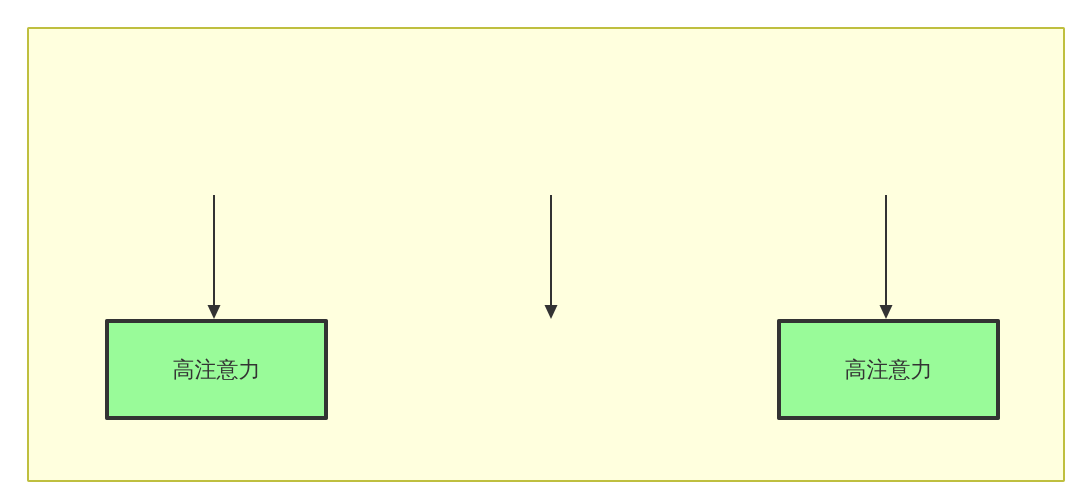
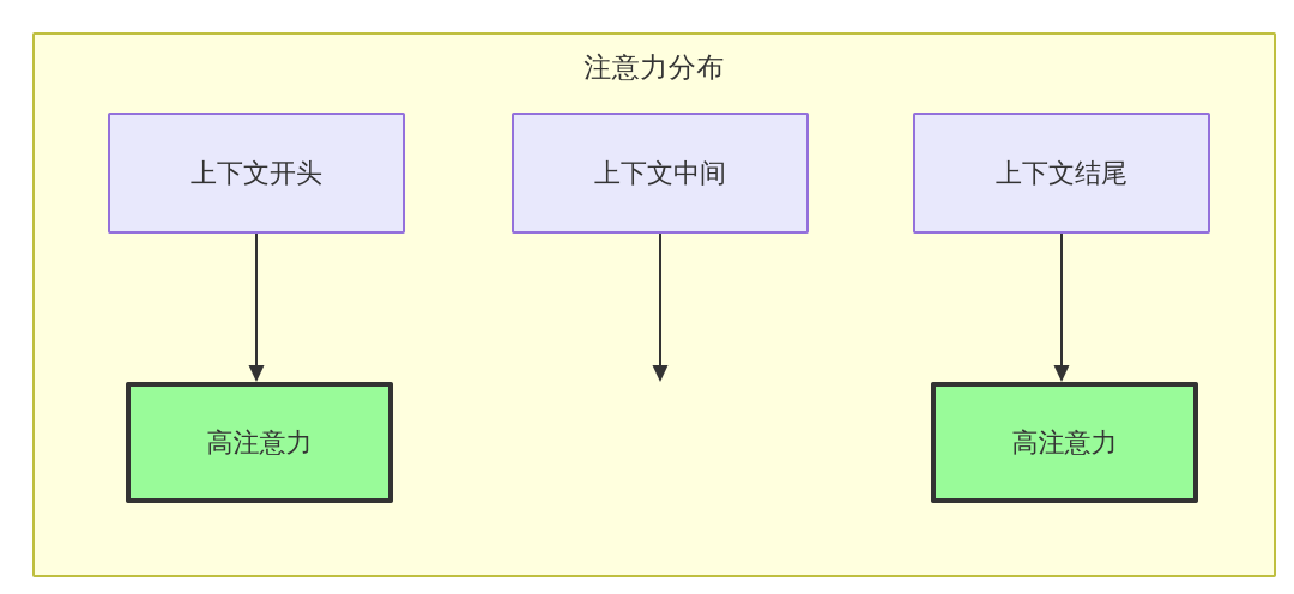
+ 注意力分布
+ 上下文开头
+ 上下文中间
+ 上下文结尾
  高注意力
  高注意力
